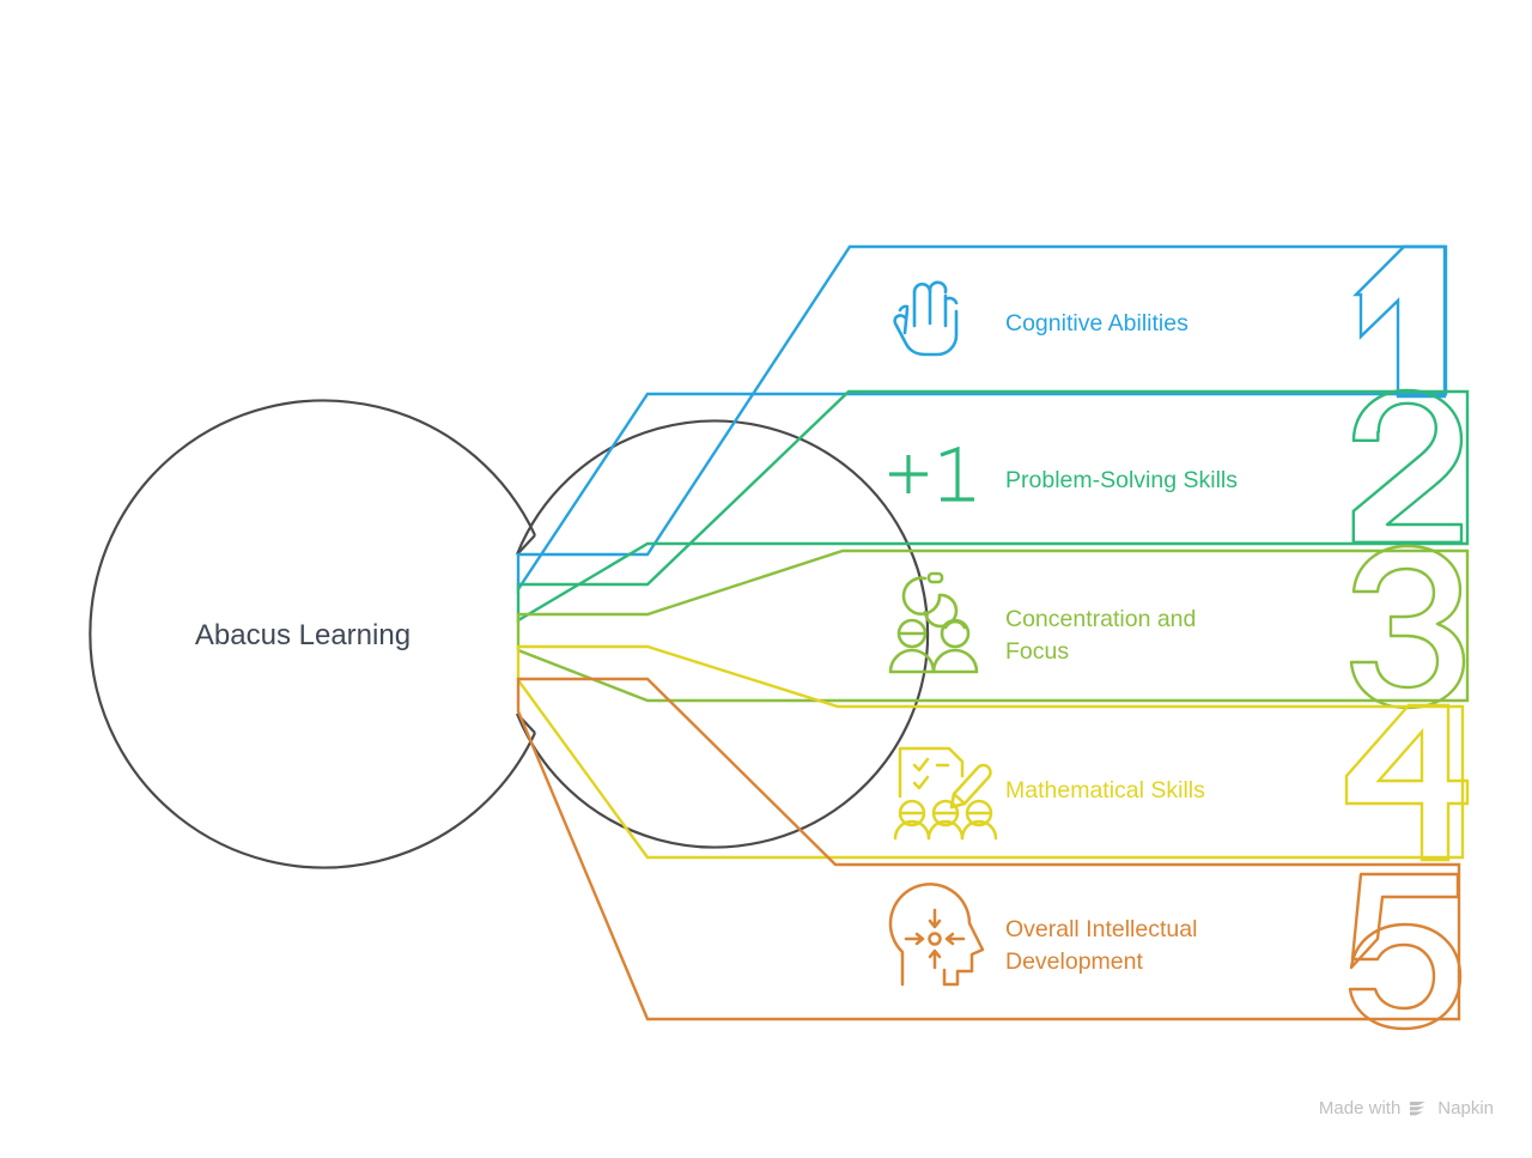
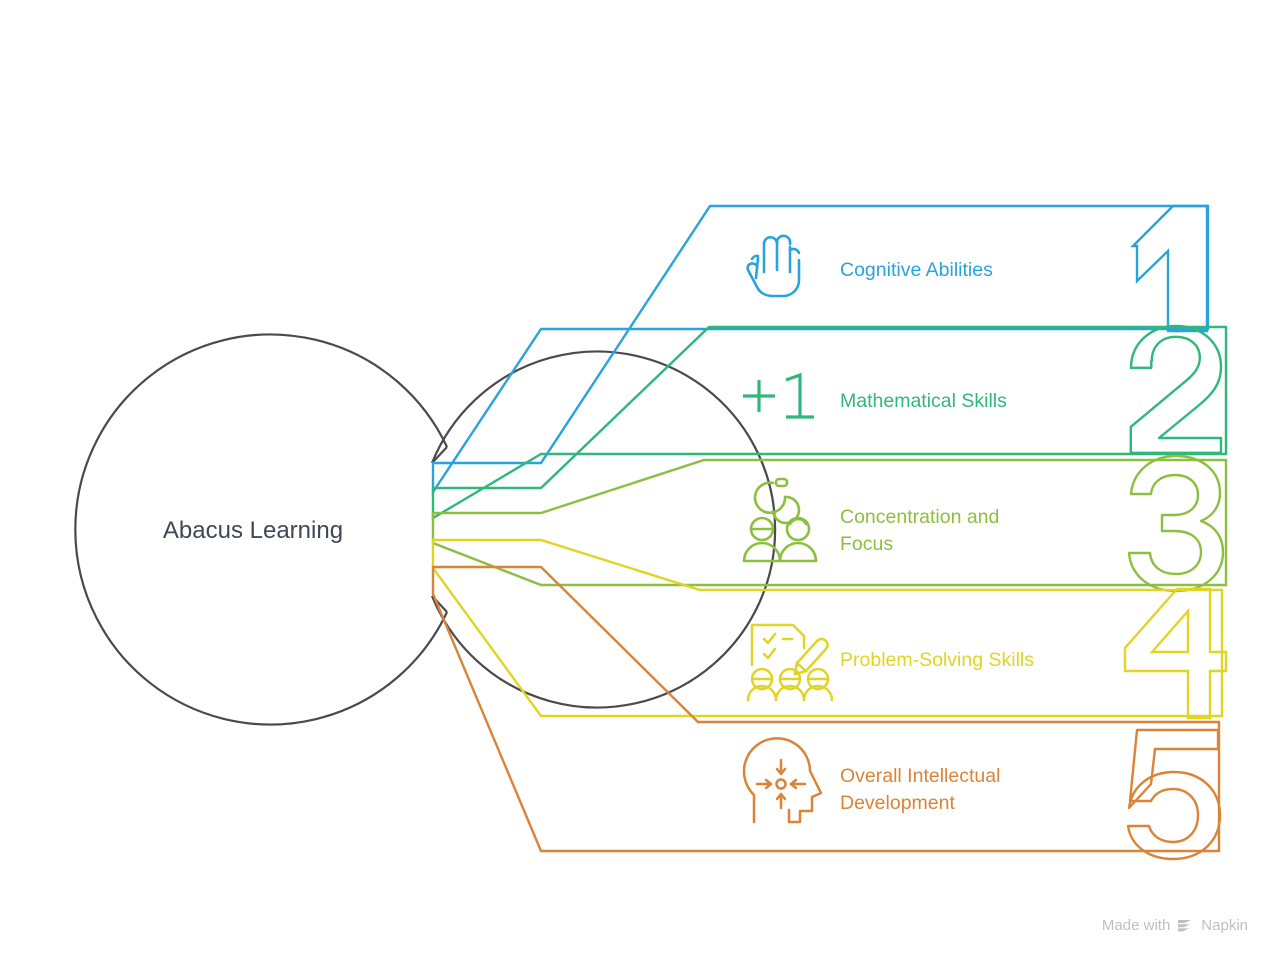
  Abacus Learning
  Cognitive Abilities
- Problem-Solving Skills
+ Mathematical Skills
  Concentration and
  Focus
- Mathematical Skills
+ Problem-Solving Skills
  Overall Intellectual
  Development
  Made with
  Napkin
